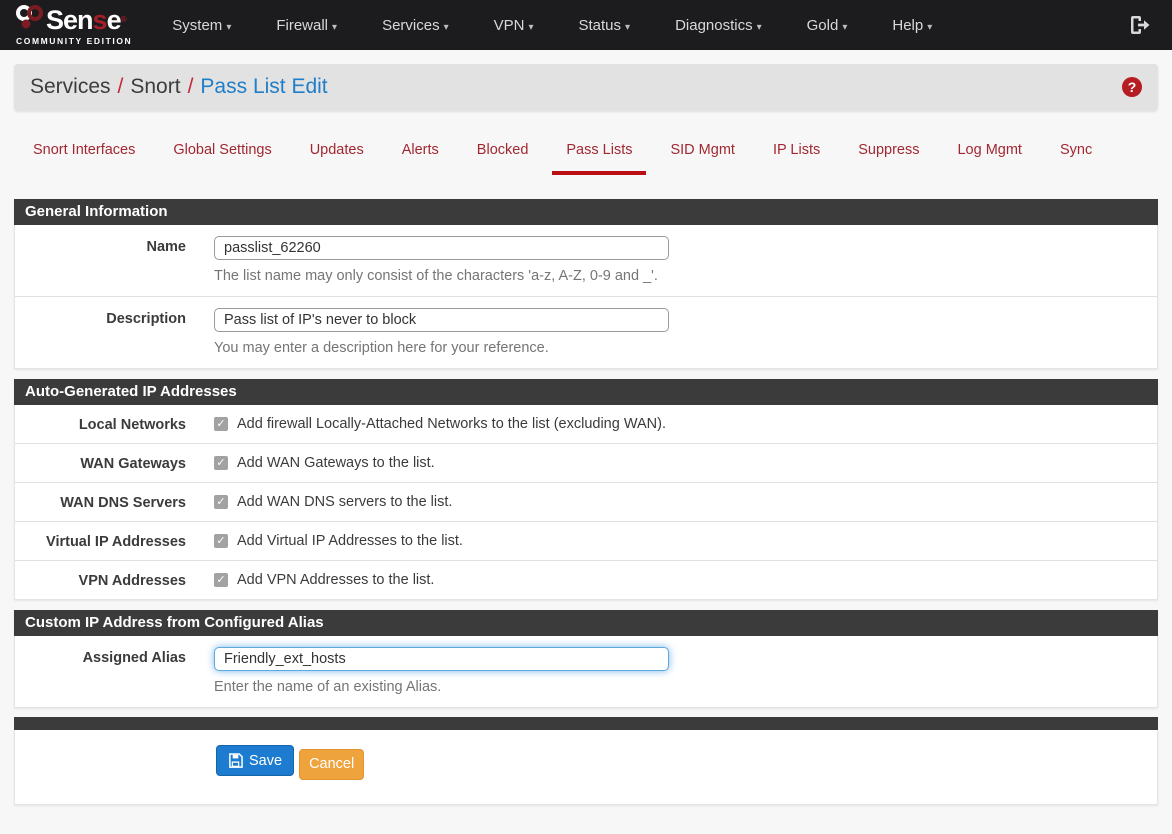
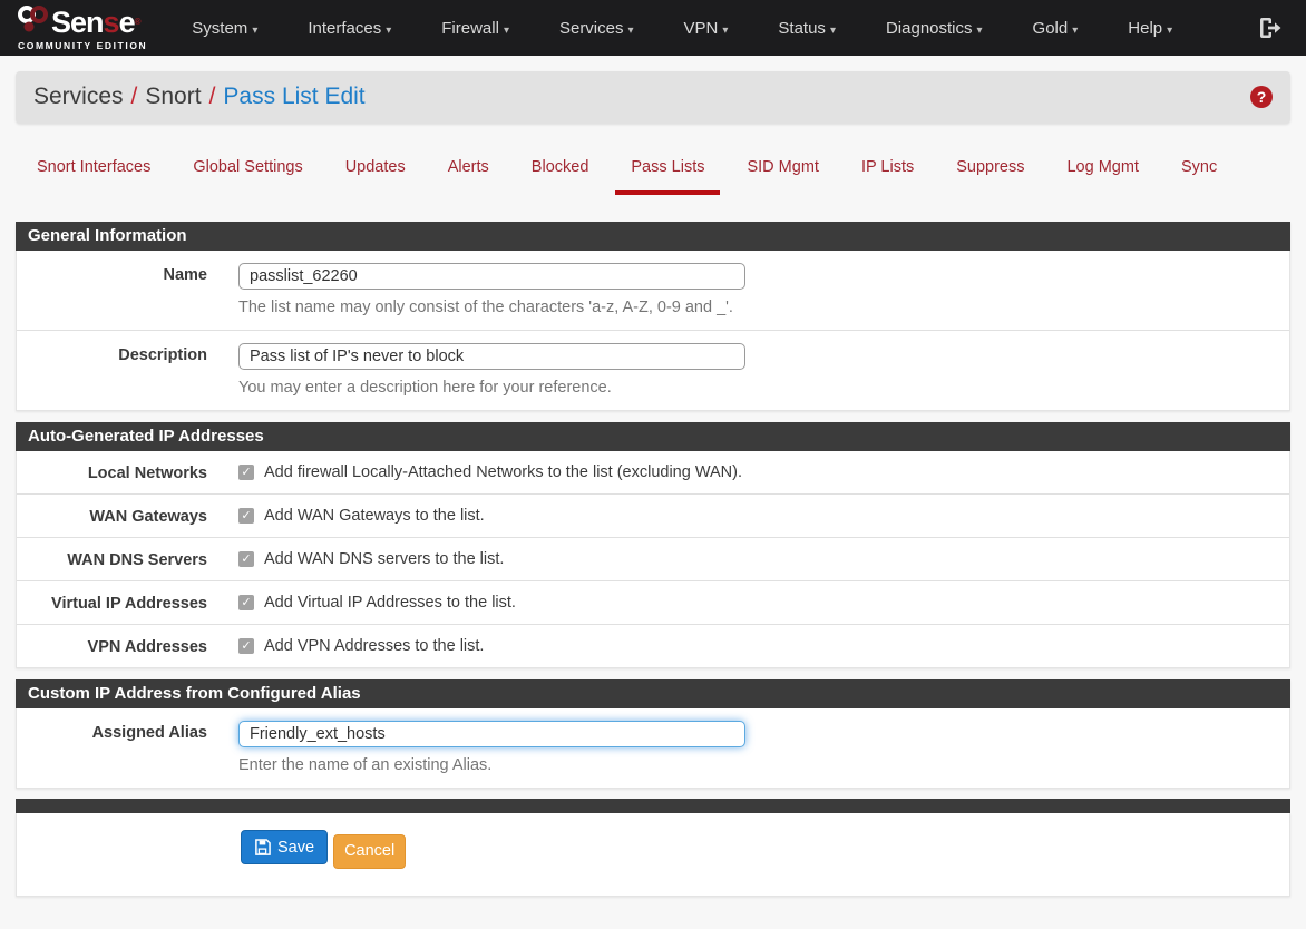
  Sense®
  COMMUNITY EDITION
  System ▾
+ Interfaces ▾
  Firewall ▾
  Services ▾
  VPN ▾
  Status ▾
  Diagnostics ▾
  Gold ▾
  Help ▾
  Services / Snort / Pass List Edit
  ?
  Snort Interfaces
  Global Settings
  Updates
  Alerts
  Blocked
  Pass Lists
  SID Mgmt
  IP Lists
  Suppress
  Log Mgmt
  Sync
  General Information
  Name
  passlist_62260
  The list name may only consist of the characters 'a-z, A-Z, 0-9 and _'.
  Description
  Pass list of IP's never to block
  You may enter a description here for your reference.
  Auto-Generated IP Addresses
  Local Networks
  ✓
  Add firewall Locally-Attached Networks to the list (excluding WAN).
  WAN Gateways
  ✓
  Add WAN Gateways to the list.
  WAN DNS Servers
  ✓
  Add WAN DNS servers to the list.
  Virtual IP Addresses
  ✓
  Add Virtual IP Addresses to the list.
  VPN Addresses
  ✓
  Add VPN Addresses to the list.
  Custom IP Address from Configured Alias
  Assigned Alias
  Friendly_ext_hosts
  Enter the name of an existing Alias.
  Save
  Cancel
